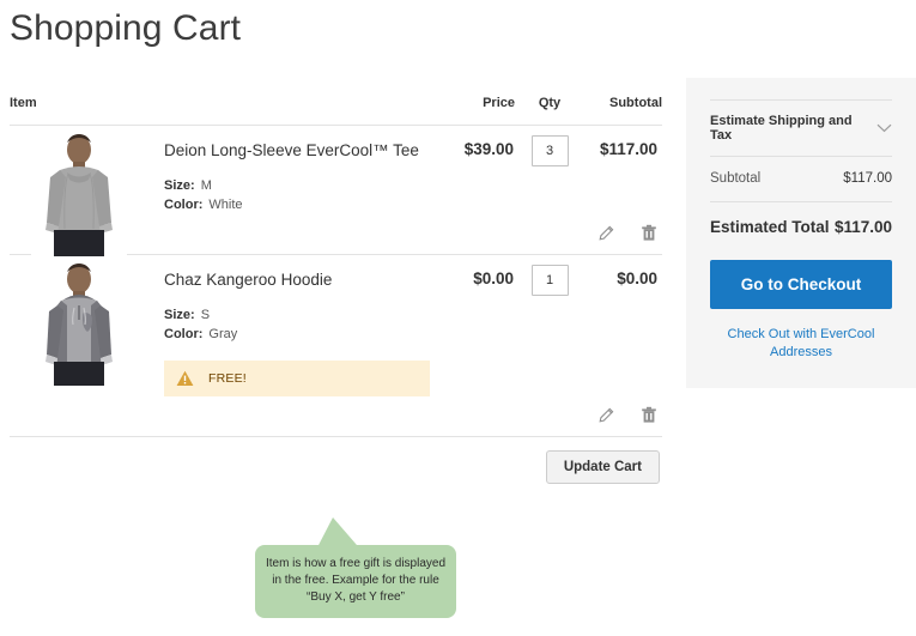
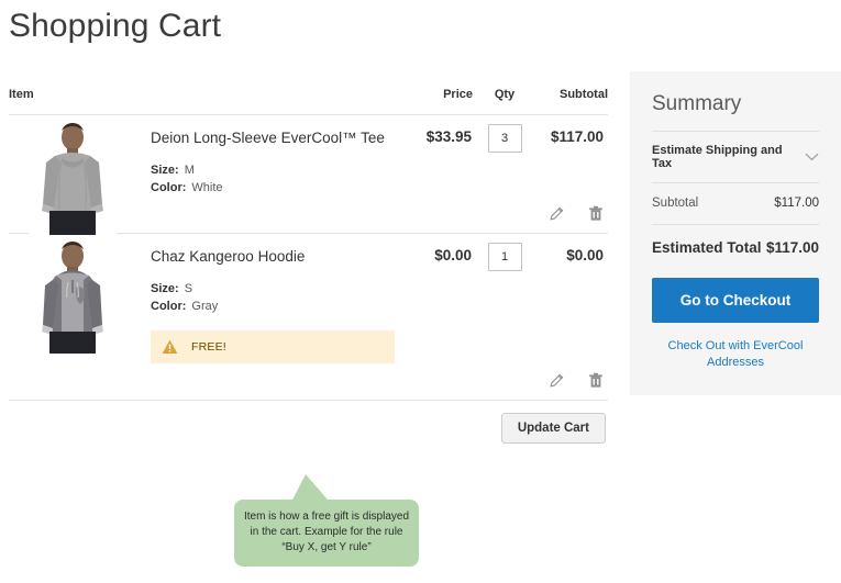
  Shopping Cart
  Item	Price	Qty	Subtotal
- Deion Long-Sleeve EverCool™ Tee Size: M Color: White	$39.00	3	$117.00
+ Deion Long-Sleeve EverCool™ Tee Size: M Color: White	$33.95	3	$117.00
  Chaz Kangeroo Hoodie Size: S Color: Gray FREE!	$0.00	1	$0.00
  Update Cart
+ Summary
  Estimate Shipping and Tax
  Subtotal
  $117.00
  Estimated Total
  $117.00
  Go to Checkout
  Check Out with EverCool Addresses
  Item is how a free gift is displayed
- in the free. Example for the rule
+ in the cart. Example for the rule
- “Buy X, get Y free”
+ “Buy X, get Y rule”
